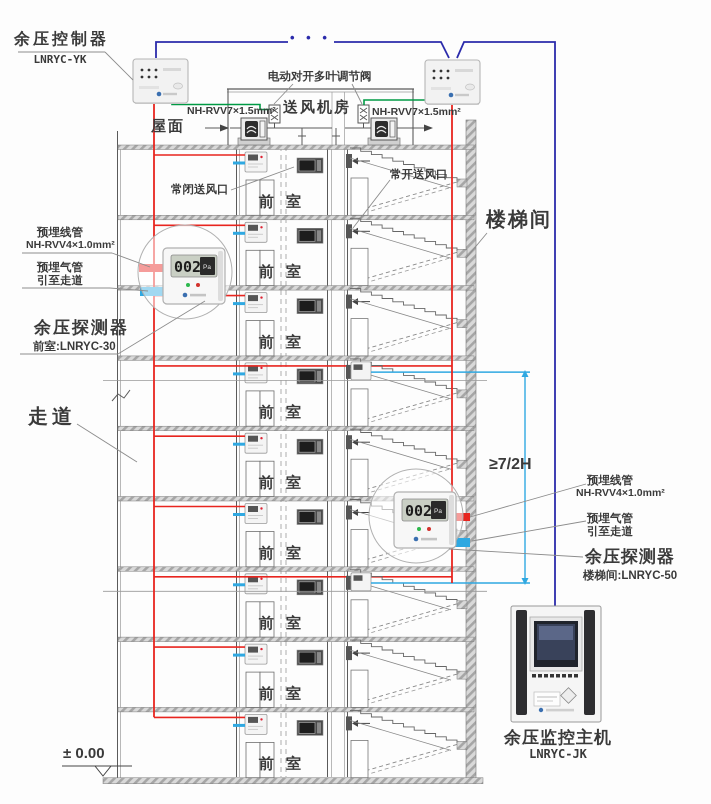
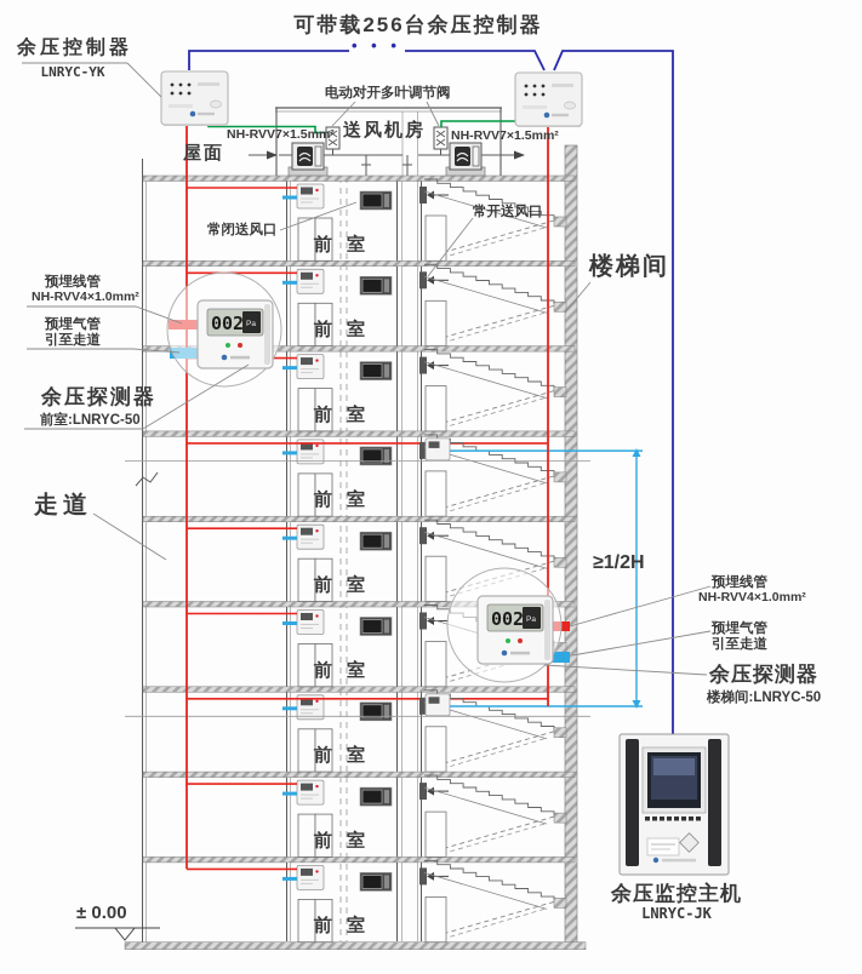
  前 室
  前 室
  前 室
  前 室
  前 室
  前 室
  前 室
  前 室
  前 室
  002
  002
+ 可带载256台余压控制器
  • • •
  余压控制器
  LNRYC-YK
  电动对开多叶调节阀
  送风机房
  NH-RVV7×1.5mm²
  NH-RVV7×1.5mm²
  屋面
  常闭送风口
  常开送风口
  楼梯间
  走道
  预埋线管
  NH-RVV4×1.0mm²
  预埋气管
  引至走道
  余压探测器
- 前室:LNRYC-30
+ 前室:LNRYC-50
  预埋线管
  NH-RVV4×1.0mm²
  预埋气管
  引至走道
  余压探测器
  楼梯间:LNRYC-50
- ≥7/2H
+ ≥1/2H
  余压监控主机
  LNRYC-JK
  ± 0.00
